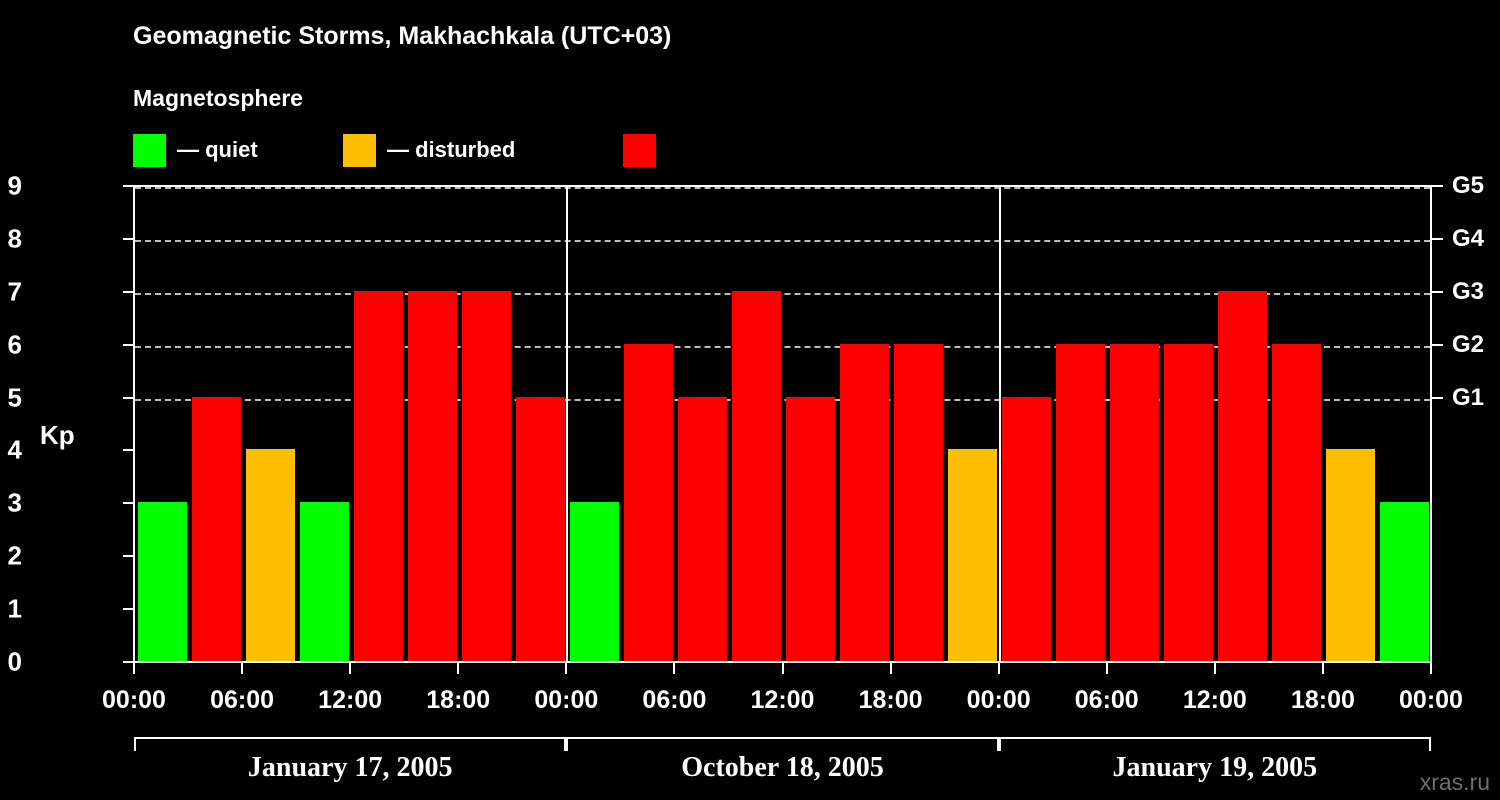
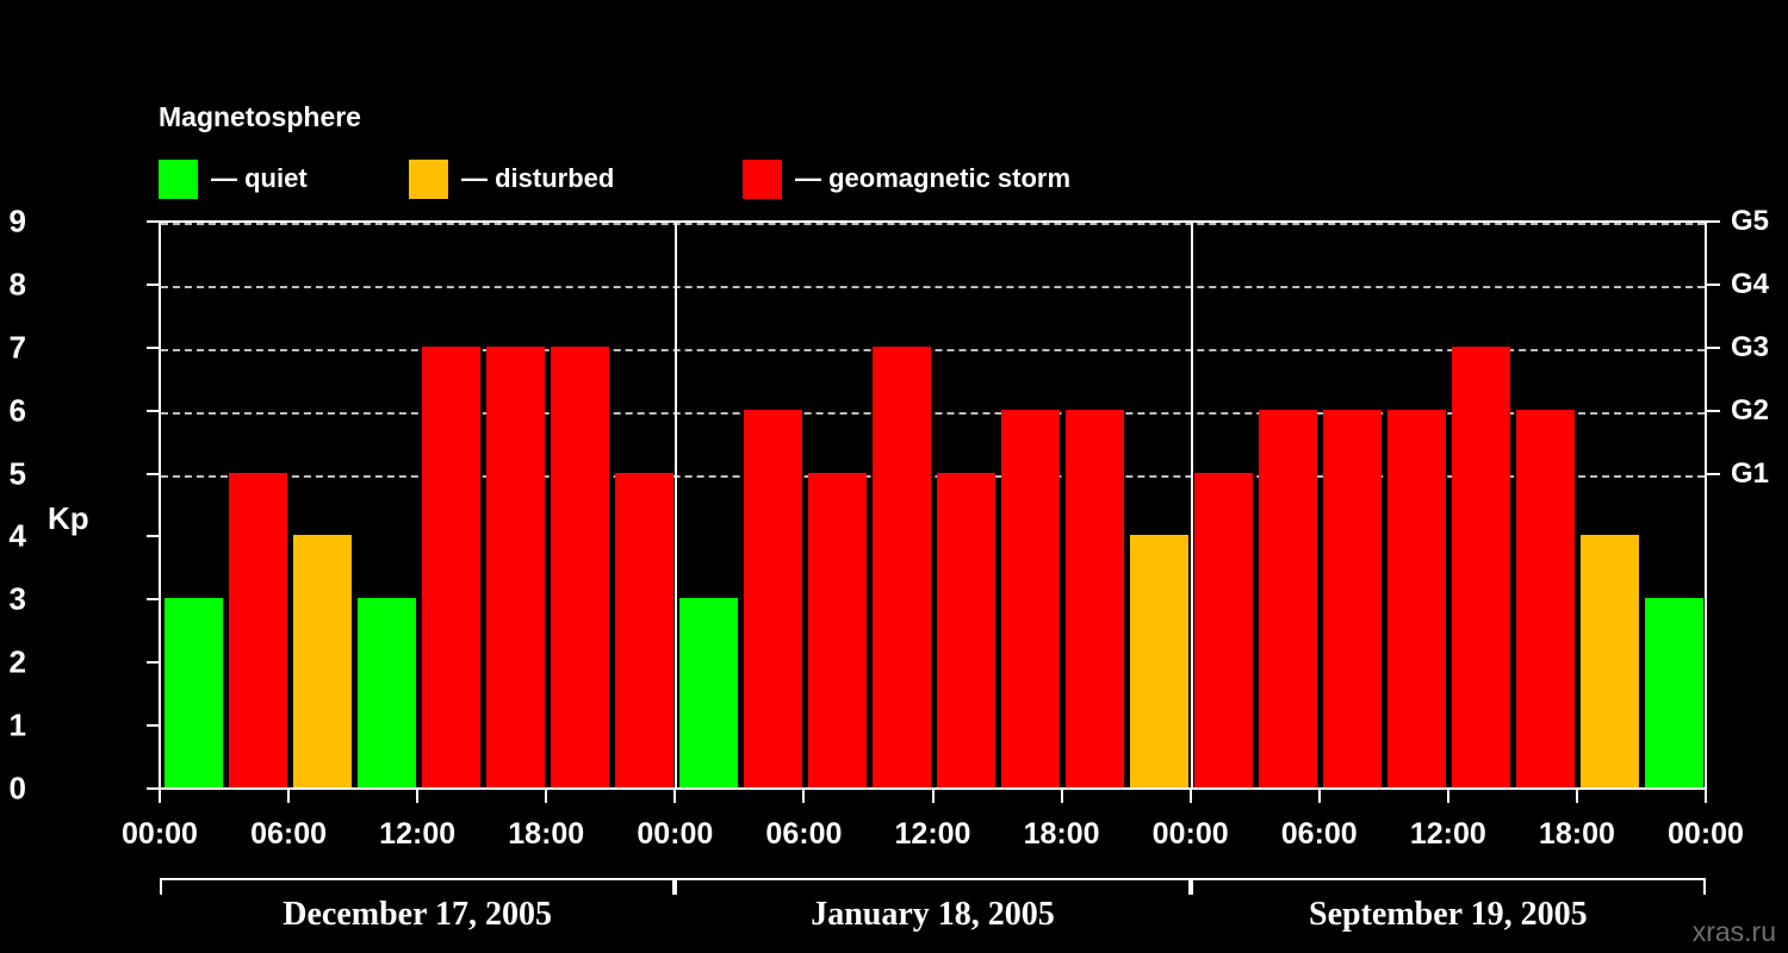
- Geomagnetic Storms, Makhachkala (UTC+03)
  Magnetosphere
  — quiet
  — disturbed
+ — geomagnetic storm
  0
  1
  2
  3
  4
  5
  6
  7
  8
  9
  G1
  G2
  G3
  G4
  G5
  00:00
  06:00
  12:00
  18:00
  00:00
  06:00
  12:00
  18:00
  00:00
  06:00
  12:00
  18:00
  00:00
  Kp
- January 17, 2005
+ December 17, 2005
- October 18, 2005
+ January 18, 2005
- January 19, 2005
+ September 19, 2005
  xras.ru
